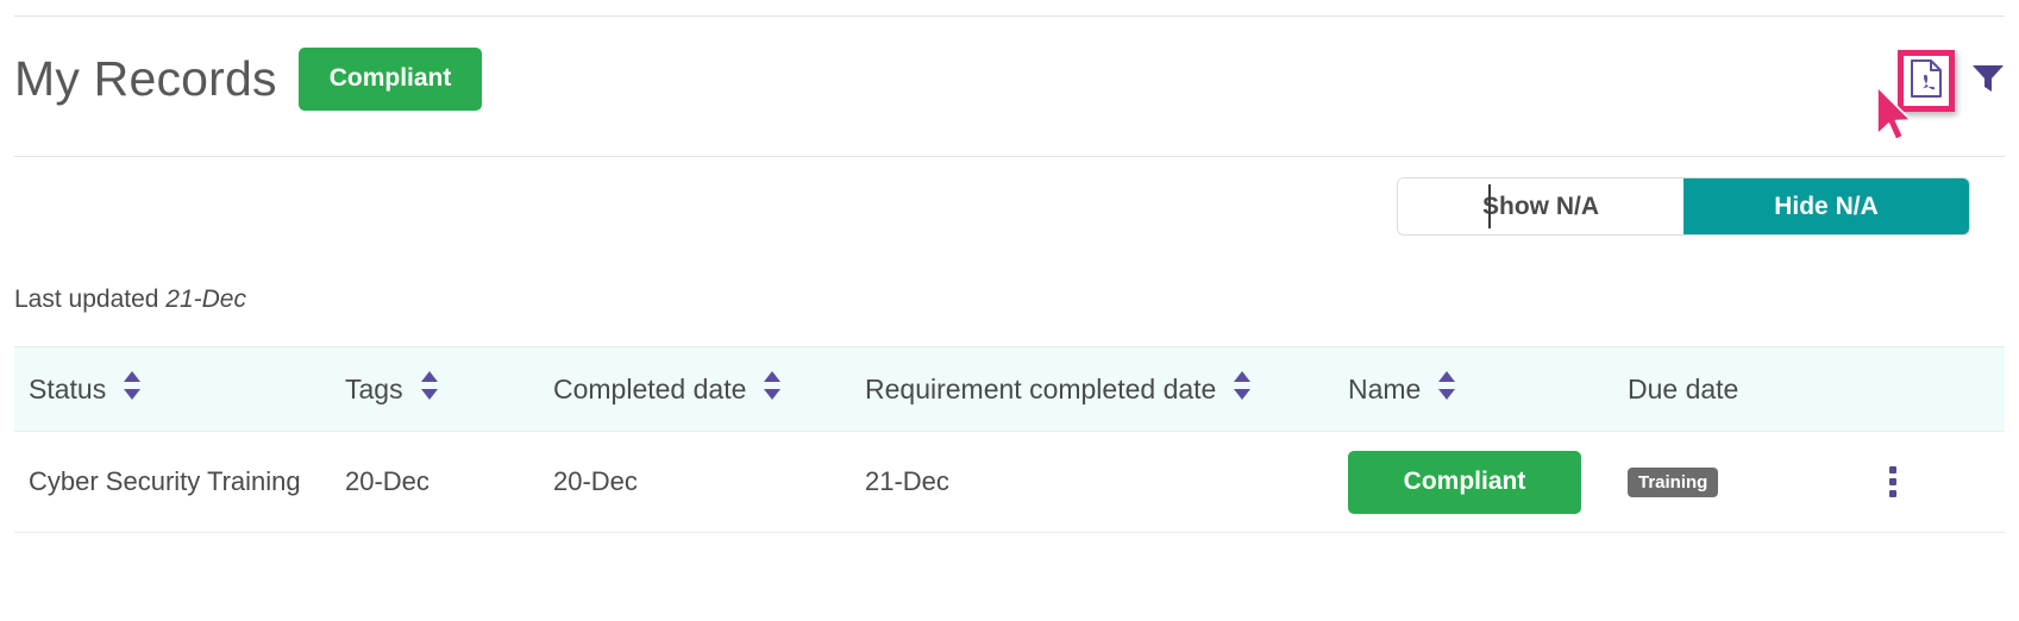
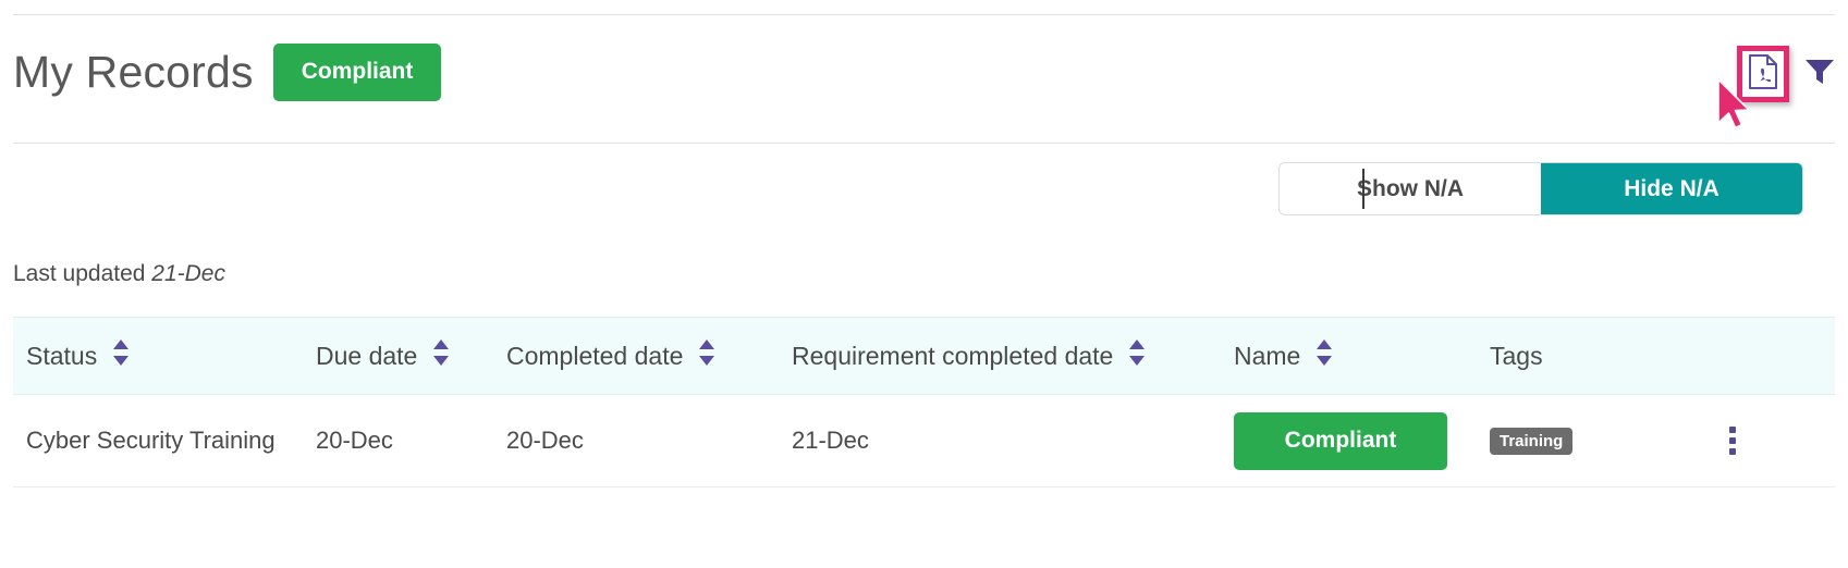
  My Records
  Compliant
  Show N/A
  Hide N/A
  Last updated 21-Dec
  Status
- Tags
+ Due date
  Completed date
  Requirement completed date
  Name
- Due date
+ Tags
  Cyber Security Training
  20-Dec
  20-Dec
  21-Dec
  Compliant
  Training
